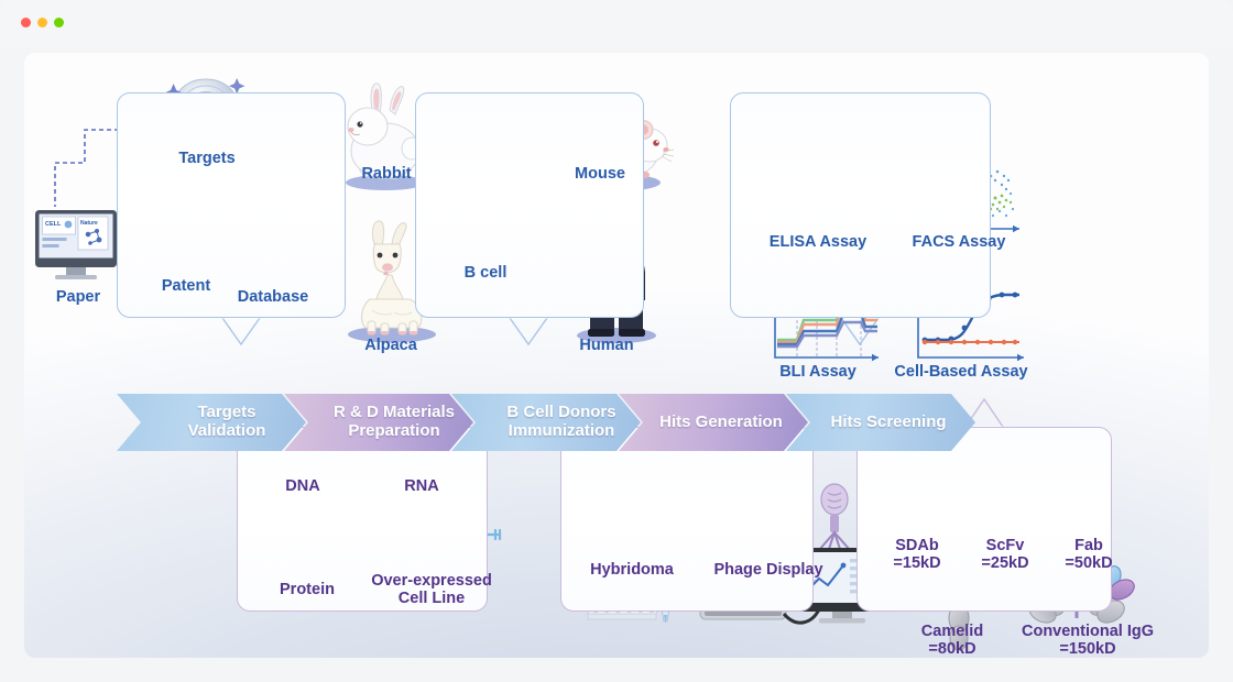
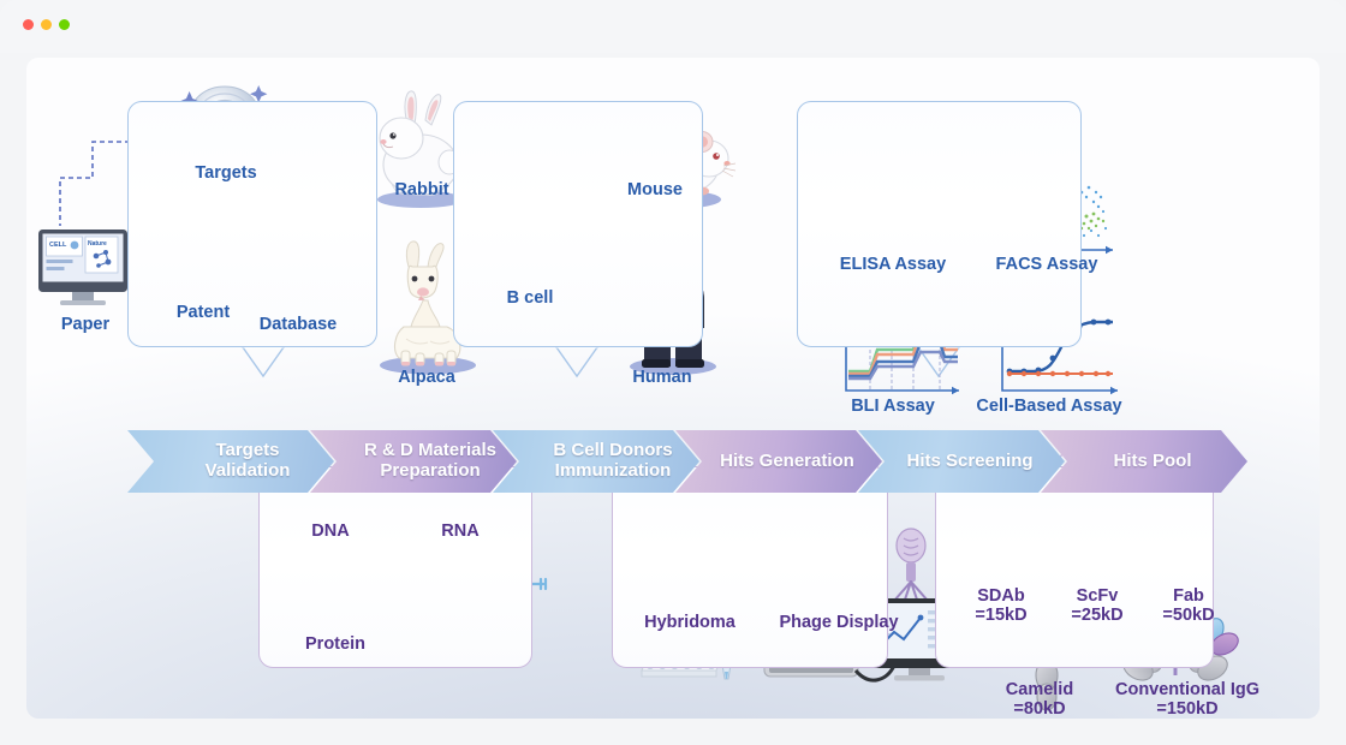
  Targets
  Paper
  Patent
  Database
  Rabbit
  Mouse
  B cell
  Alpaca
  Human
  ELISA Assay
  FACS Assay
  BLI Assay
  Cell-Based Assay
  DNA
  RNA
  Protein
- Over-expressed
- Cell Line
  Hybridoma
  Phage Display
  SDAb
  =15kD
  ScFv
  =25kD
  Fab
  =50kD
  Camelid
  =80kD
  Conventional IgG
  =150kD
  Targets
  Validation
  R & D Materials
  Preparation
  B Cell Donors
  Immunization
  Hits Generation
  Hits Screening
+ Hits Pool
